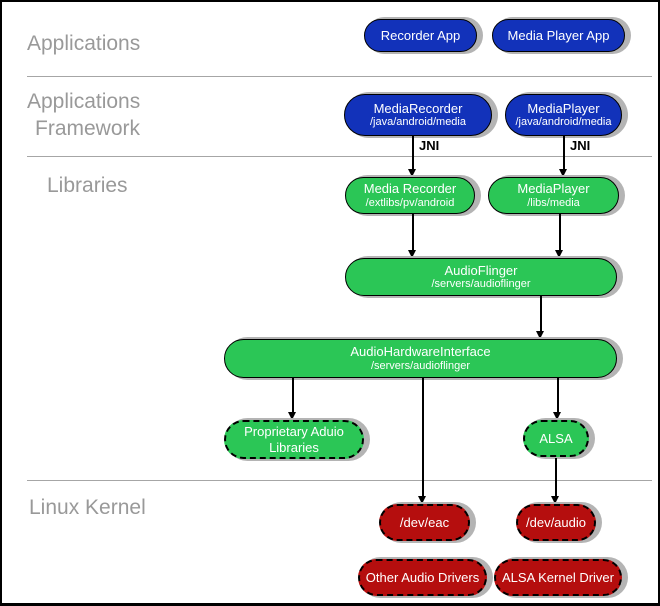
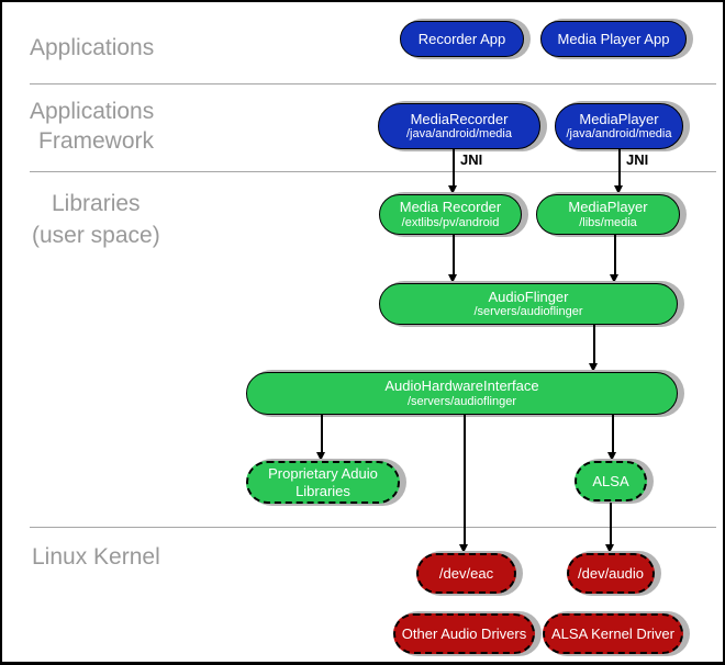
  Applications
  Applications
  Framework
  Libraries
+ (user space)
  Linux Kernel
  Recorder App
  Media Player App
  MediaRecorder
  /java/android/media
  MediaPlayer
  /java/android/media
  JNI
  JNI
  Media Recorder
  /extlibs/pv/android
  MediaPlayer
  /libs/media
  AudioFlinger
  /servers/audioflinger
  AudioHardwareInterface
  /servers/audioflinger
  Proprietary Aduio
  Libraries
  ALSA
  /dev/eac
  /dev/audio
  Other Audio Drivers
  ALSA Kernel Driver
